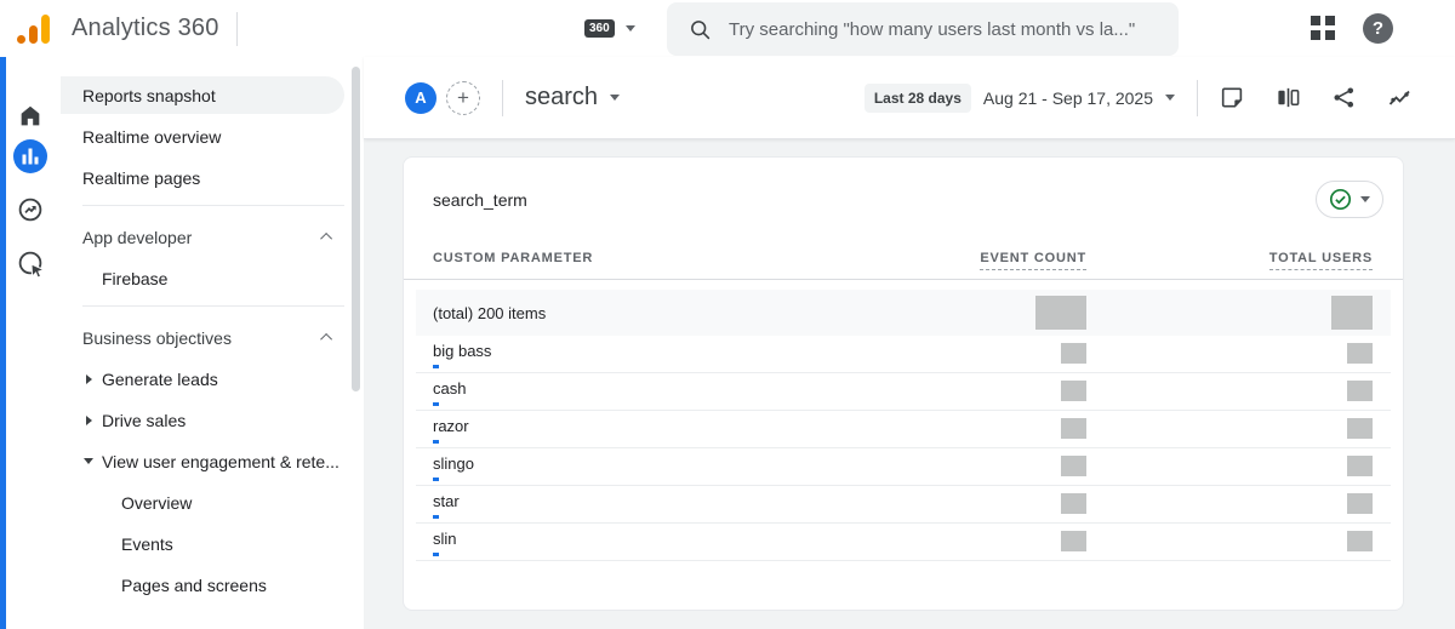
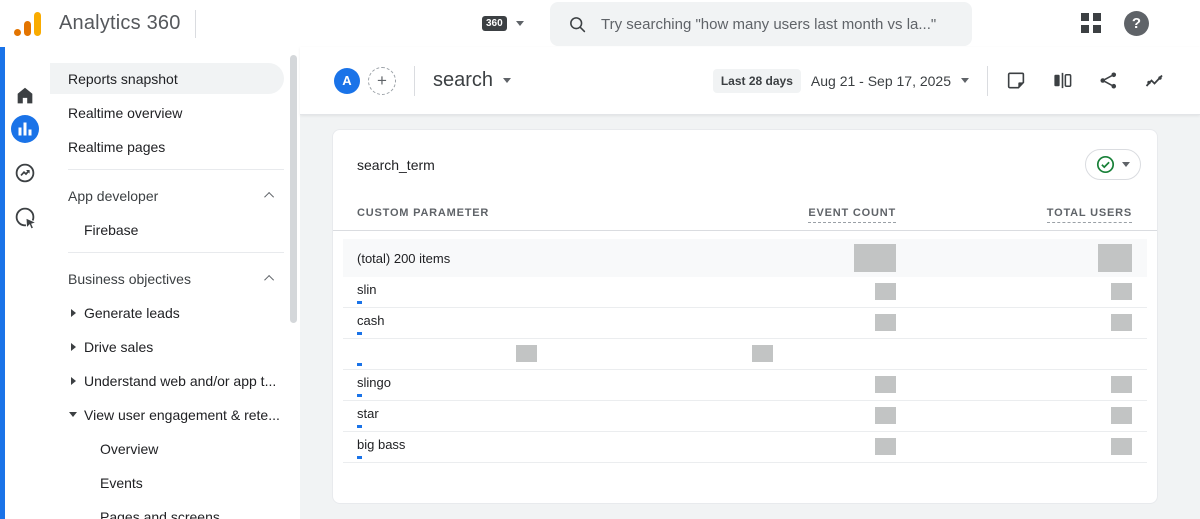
  Analytics 360
  360
  Try searching "how many users last month vs la..."
  ?
  Reports snapshot
  Realtime overview
  Realtime pages
  App developer
  Firebase
  Business objectives
  Generate leads
  Drive sales
+ Understand web and/or app t...
  View user engagement & rete...
  Overview
  Events
  Pages and screens
  A
  +
  search
  Last 28 days
  Aug 21 - Sep 17, 2025
  search_term
  CUSTOM PARAMETER
  EVENT COUNT
  TOTAL USERS
  (total) 200 items
- big bass
+ slin
  cash
- razor
  slingo
  star
- slin
+ big bass
